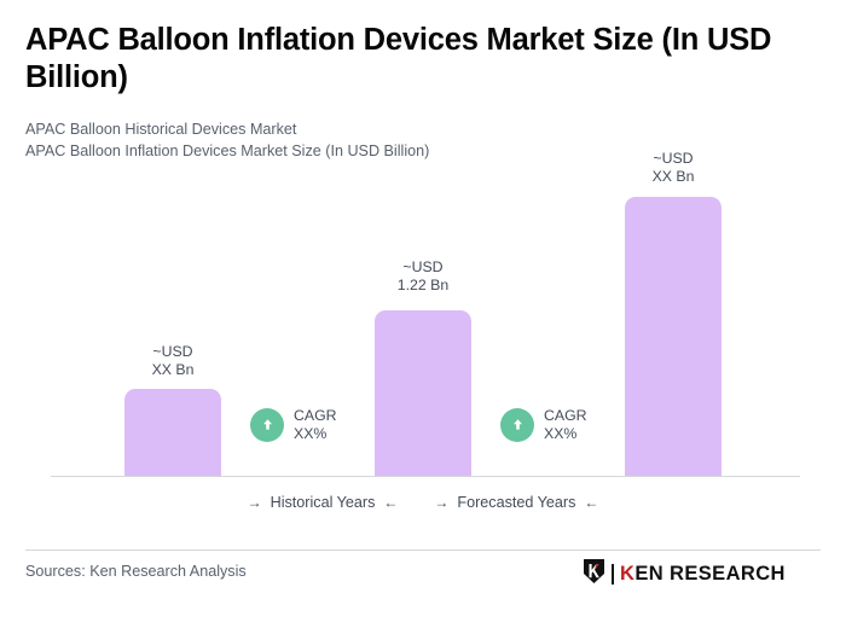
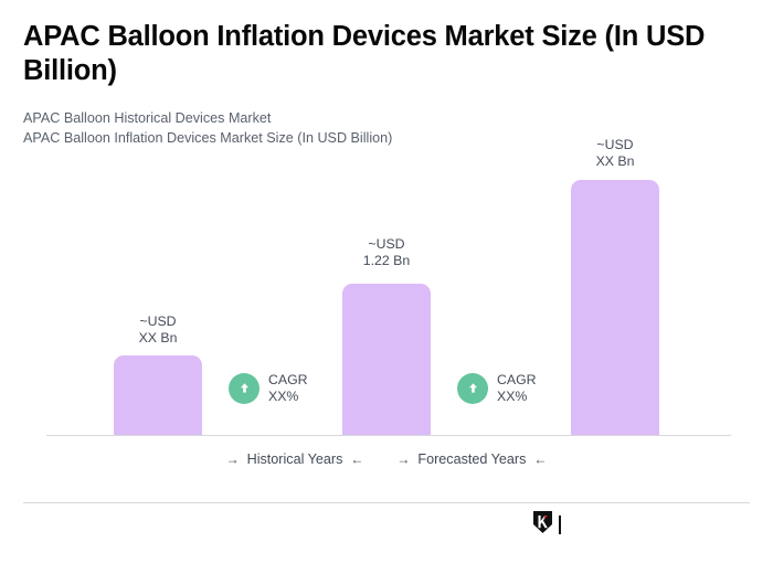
  APAC Balloon Inflation Devices Market Size (In USD Billion)
  APAC Balloon Historical Devices Market
  APAC Balloon Inflation Devices Market Size (In USD Billion)
  ~USD
  XX Bn
  CAGR
  XX%
  ~USD
  1.22 Bn
  CAGR
  XX%
  ~USD
  XX Bn
  →
  Historical Years
  ←
  →
  Forecasted Years
  ←
- Sources: Ken Research Analysis
- K
- EN RESEARCH
